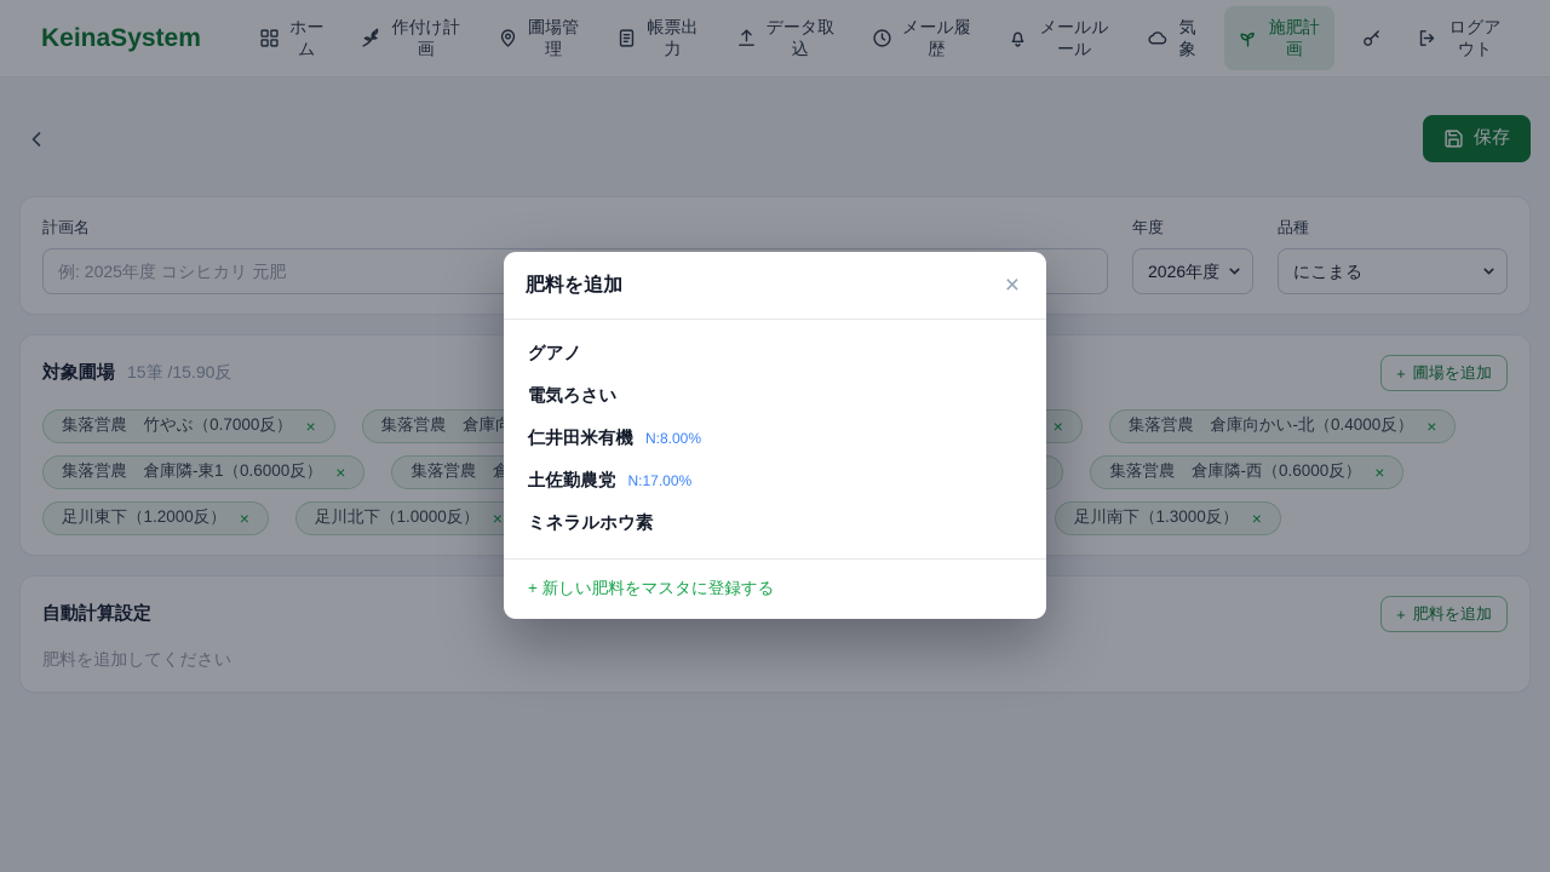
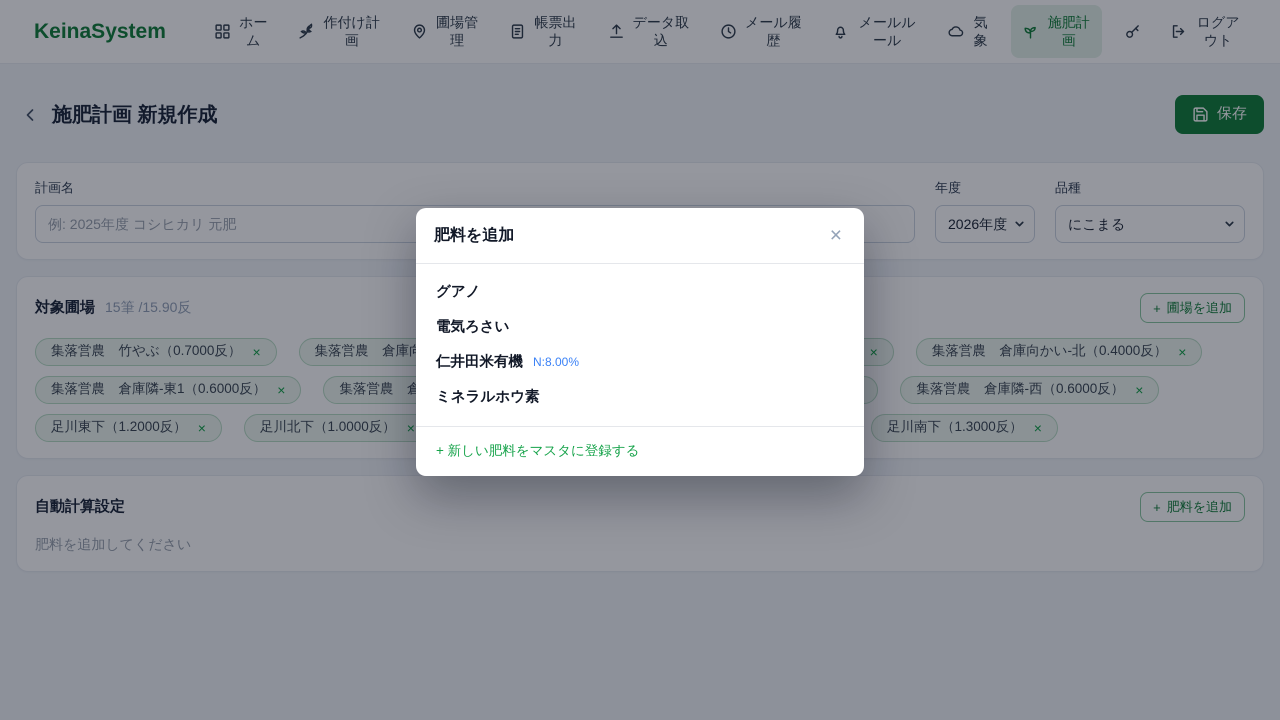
  KeinaSystem
  ホーム
  作付け計画
  圃場管理
  帳票出力
  データ取込
  メール履歴
  メールルール
  気象
  施肥計画
  ログアウト
+ 施肥計画 新規作成
  保存
  計画名
  例: 2025年度 コシヒカリ 元肥
  年度
  2026年度
  品種
  にこまる
  対象圃場
  15筆 /15.90反
  +
  圃場を追加
  集落営農 竹やぶ（0.7000反）
  ×
  ×
  集落営農 倉庫向かい-北（0.4000反）
  ×
  集落営農 倉庫隣-東1（0.6000反）
  ×
  集落営農 倉庫隣-西（0.6000反）
  ×
  足川東下（1.2000反）
  ×
  足川北下（1.0000反）
  ×
  足川南下（1.3000反）
  ×
  自動計算設定
  +
  肥料を追加
  肥料を追加してください
  肥料を追加
  ×
  グアノ
  電気ろさい
  仁井田米有機
  N:8.00%
- 土佐勤農党
- N:17.00%
  ミネラルホウ素
  + 新しい肥料をマスタに登録する
